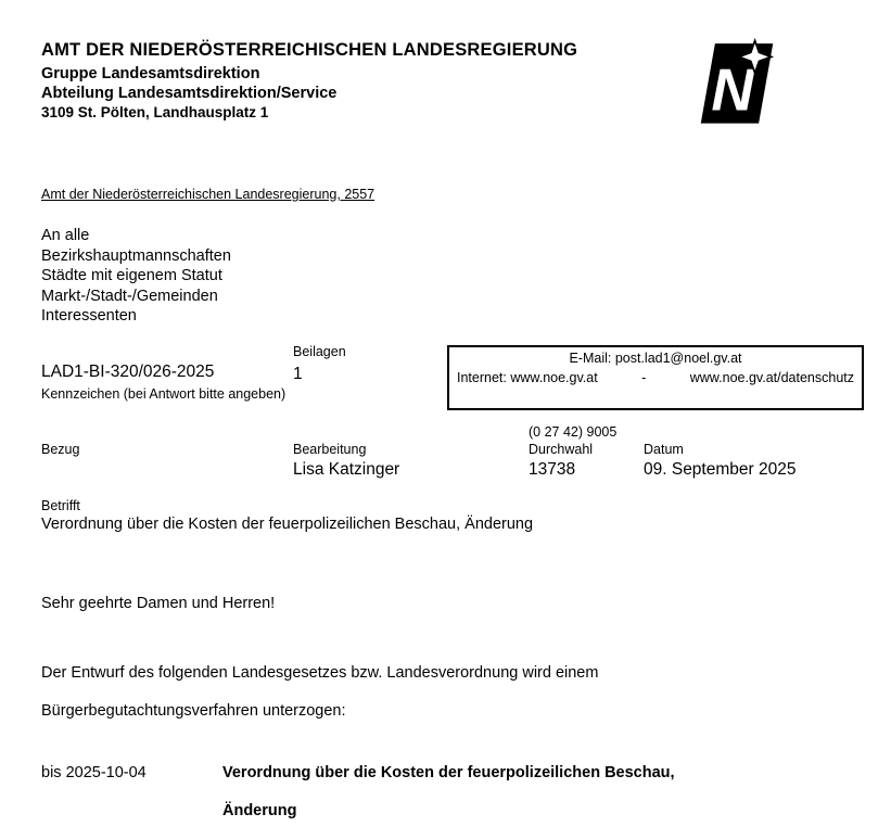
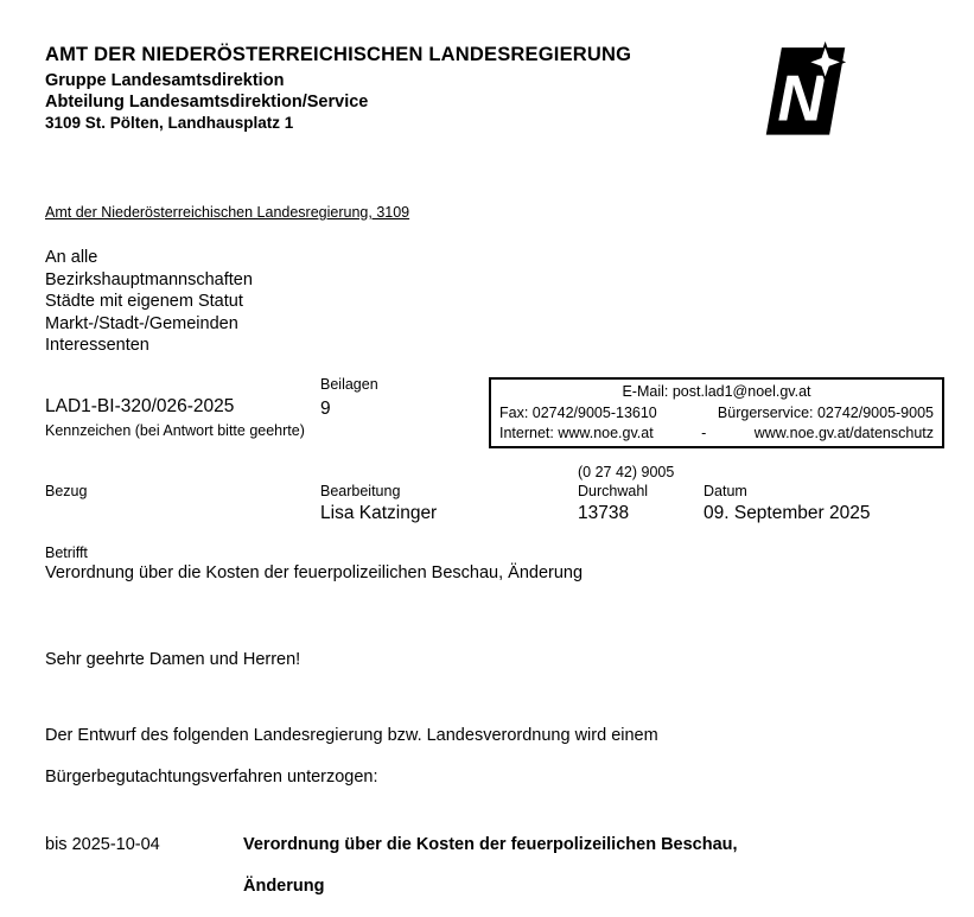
  AMT DER NIEDERÖSTERREICHISCHEN LANDESREGIERUNG
  Gruppe Landesamtsdirektion
  Abteilung Landesamtsdirektion/Service
  3109 St. Pölten, Landhausplatz 1
  N
- Amt der Niederösterreichischen Landesregierung, 2557
+ Amt der Niederösterreichischen Landesregierung, 3109
  An alle
  Bezirkshauptmannschaften
  Städte mit eigenem Statut
  Markt-/Stadt-/Gemeinden
  Interessenten
  Beilagen
  LAD1-BI-320/026-2025
- 1
+ 9
- Kennzeichen (bei Antwort bitte angeben)
+ Kennzeichen (bei Antwort bitte geehrte)
  E-Mail: post.lad1@noel.gv.at
+ Fax: 02742/9005-13610
+ Bürgerservice: 02742/9005-9005
  Internet: www.noe.gv.at
  -
  www.noe.gv.at/datenschutz
  (0 27 42) 9005
  Bezug
  Bearbeitung
  Durchwahl
  Datum
  Lisa Katzinger
  13738
  09. September 2025
  Betrifft
  Verordnung über die Kosten der feuerpolizeilichen Beschau, Änderung
  Sehr geehrte Damen und Herren!
- Der Entwurf des folgenden Landesgesetzes bzw. Landesverordnung wird einem
+ Der Entwurf des folgenden Landesregierung bzw. Landesverordnung wird einem
  Bürgerbegutachtungsverfahren unterzogen:
  bis 2025-10-04
  Verordnung über die Kosten der feuerpolizeilichen Beschau,
  Änderung
